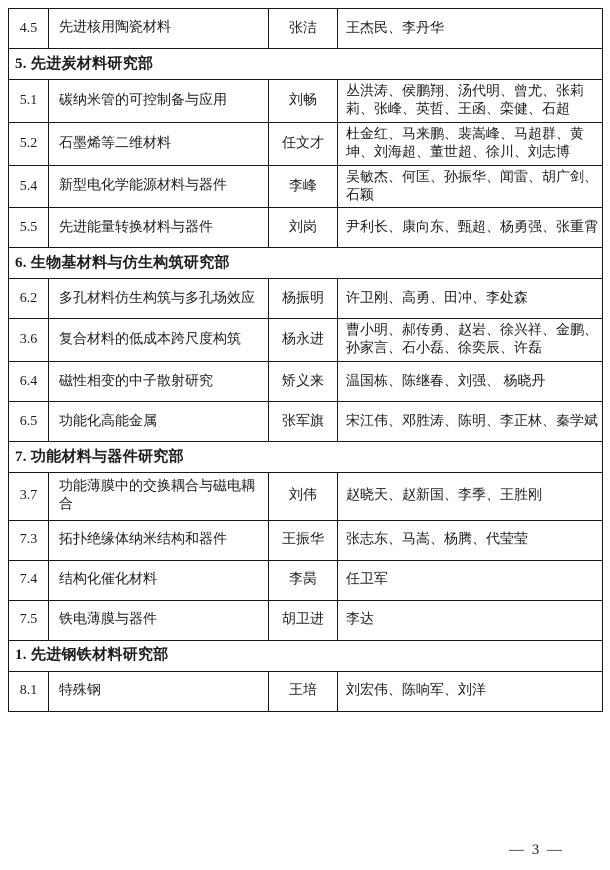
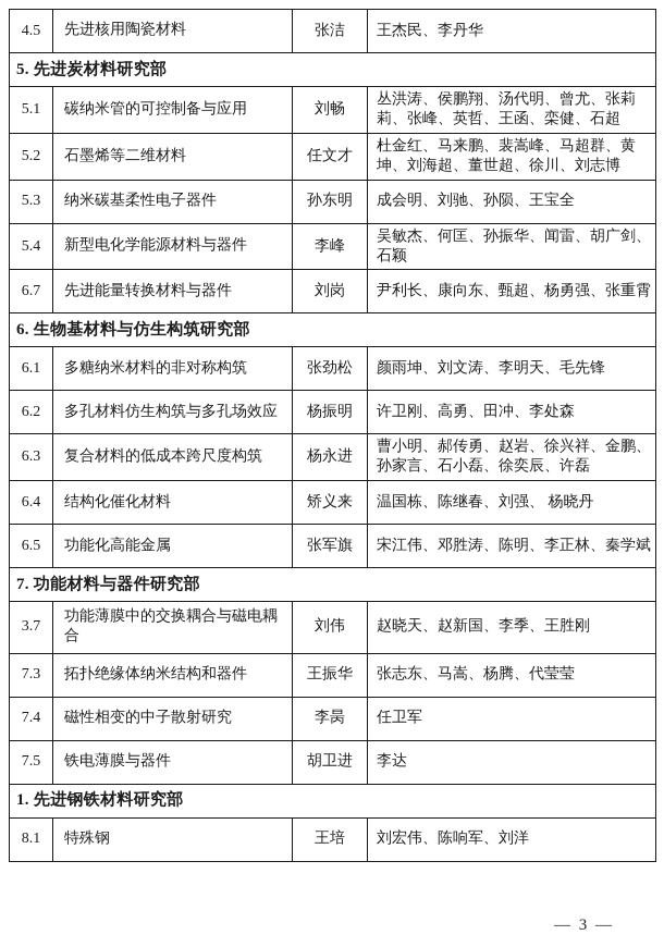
  4.5	先进核用陶瓷材料	张洁	王杰民、李丹华
  5. 先进炭材料研究部
  5.1	碳纳米管的可控制备与应用	刘畅	丛洪涛、侯鹏翔、汤代明、曾尤、张莉莉、张峰、英哲、王函、栾健、石超
  5.2	石墨烯等二维材料	任文才	杜金红、马来鹏、裴嵩峰、马超群、黄坤、刘海超、董世超、徐川、刘志博
+ 5.3	纳米碳基柔性电子器件	孙东明	成会明、刘驰、孙陨、王宝全
  5.4	新型电化学能源材料与器件	李峰	吴敏杰、何匡、孙振华、闻雷、胡广剑、石颖
- 5.5	先进能量转换材料与器件	刘岗	尹利长、康向东、甄超、杨勇强、张重霄
+ 6.7	先进能量转换材料与器件	刘岗	尹利长、康向东、甄超、杨勇强、张重霄
  6. 生物基材料与仿生构筑研究部
+ 6.1	多糖纳米材料的非对称构筑	张劲松	颜雨坤、刘文涛、李明天、毛先锋
  6.2	多孔材料仿生构筑与多孔场效应	杨振明	许卫刚、高勇、田冲、李处森
- 3.6	复合材料的低成本跨尺度构筑	杨永进	曹小明、郝传勇、赵岩、徐兴祥、金鹏、孙家言、石小磊、徐奕辰、许磊
+ 6.3	复合材料的低成本跨尺度构筑	杨永进	曹小明、郝传勇、赵岩、徐兴祥、金鹏、孙家言、石小磊、徐奕辰、许磊
- 6.4	磁性相变的中子散射研究	矫义来	温国栋、陈继春、刘强、 杨晓丹
+ 6.4	结构化催化材料	矫义来	温国栋、陈继春、刘强、 杨晓丹
  6.5	功能化高能金属	张军旗	宋江伟、邓胜涛、陈明、李正林、秦学斌
  7. 功能材料与器件研究部
  3.7	功能薄膜中的交换耦合与磁电耦合	刘伟	赵晓天、赵新国、李季、王胜刚
  7.3	拓扑绝缘体纳米结构和器件	王振华	张志东、马嵩、杨腾、代莹莹
- 7.4	结构化催化材料	李昺	任卫军
+ 7.4	磁性相变的中子散射研究	李昺	任卫军
  7.5	铁电薄膜与器件	胡卫进	李达
  1. 先进钢铁材料研究部
  8.1	特殊钢	王培	刘宏伟、陈响军、刘洋
  — 3 —
